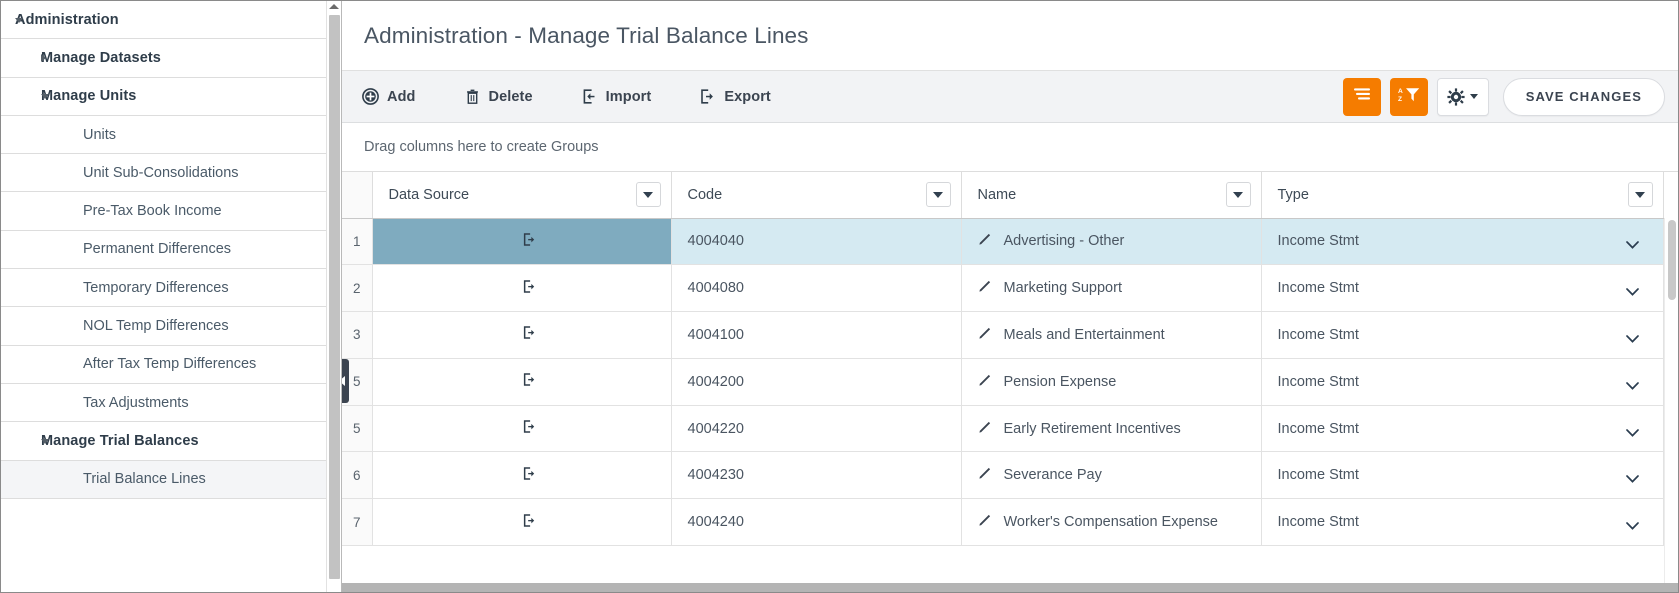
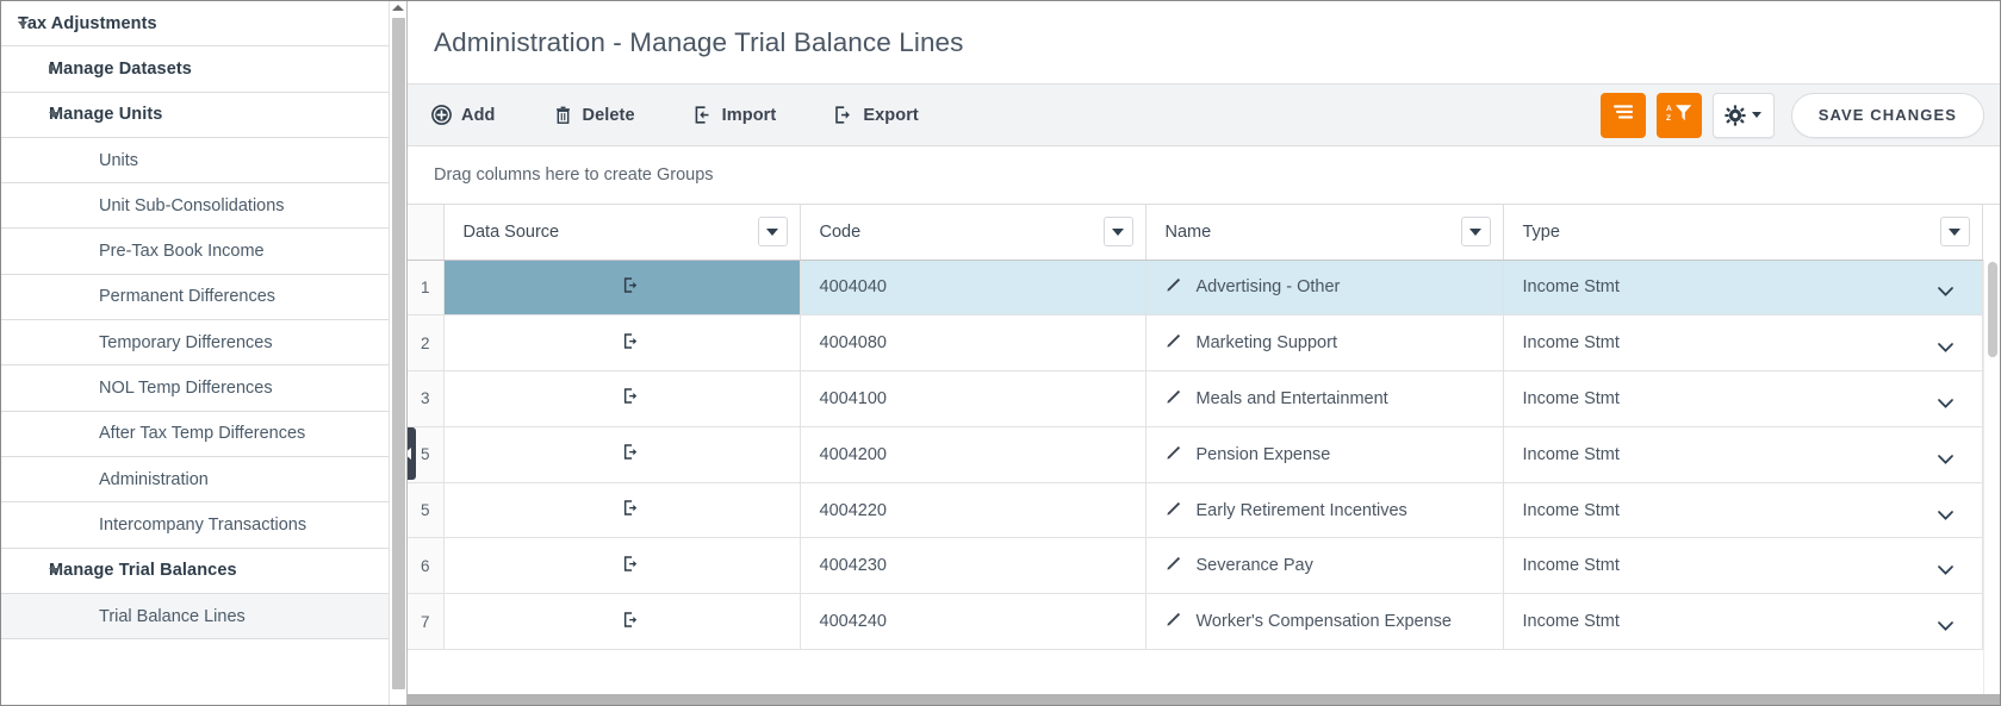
- Administration
+ Tax Adjustments
  Manage Datasets
  Manage Units
  Units
  Unit Sub-Consolidations
  Pre-Tax Book Income
  Permanent Differences
  Temporary Differences
  NOL Temp Differences
  After Tax Temp Differences
- Tax Adjustments
+ Administration
+ Intercompany Transactions
  Manage Trial Balances
  Trial Balance Lines
  Administration - Manage Trial Balance Lines
  Add
  Delete
  Import
  Export
  SAVE CHANGES
  Drag columns here to create Groups
  	Data Source	Code	Name	Type
  1		4004040	Advertising - Other	Income Stmt
  2		4004080	Marketing Support	Income Stmt
  3		4004100	Meals and Entertainment	Income Stmt
  5		4004200	Pension Expense	Income Stmt
  5		4004220	Early Retirement Incentives	Income Stmt
  6		4004230	Severance Pay	Income Stmt
  7		4004240	Worker's Compensation Expense	Income Stmt
